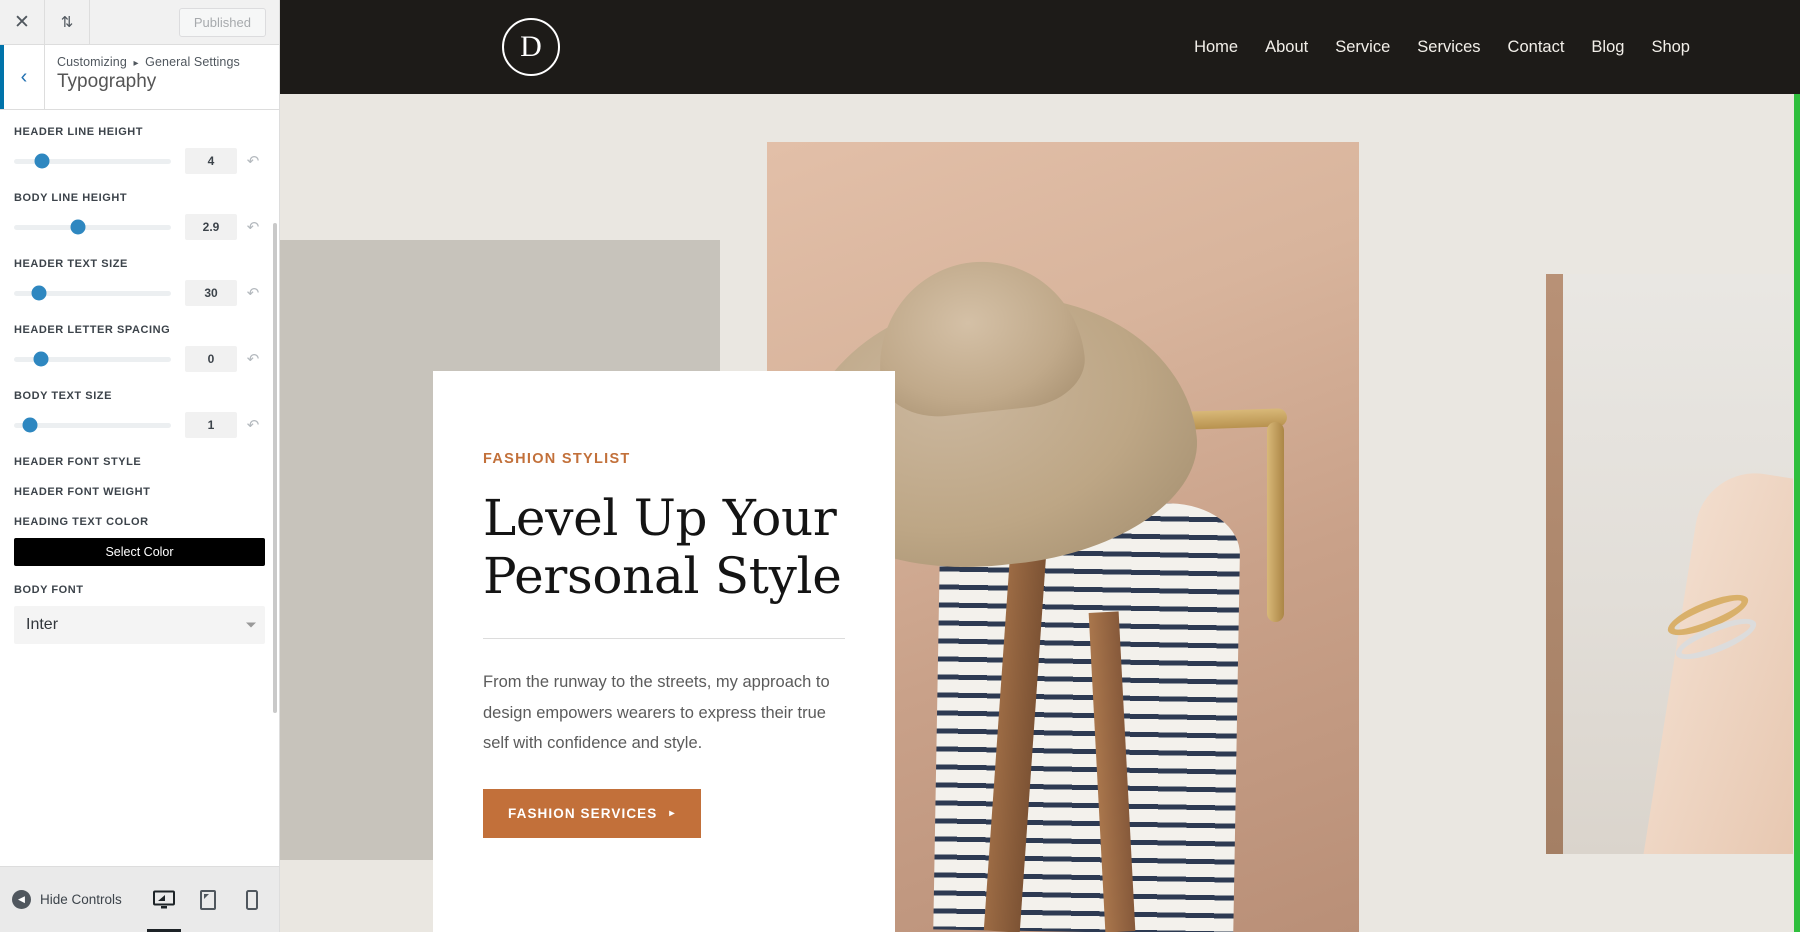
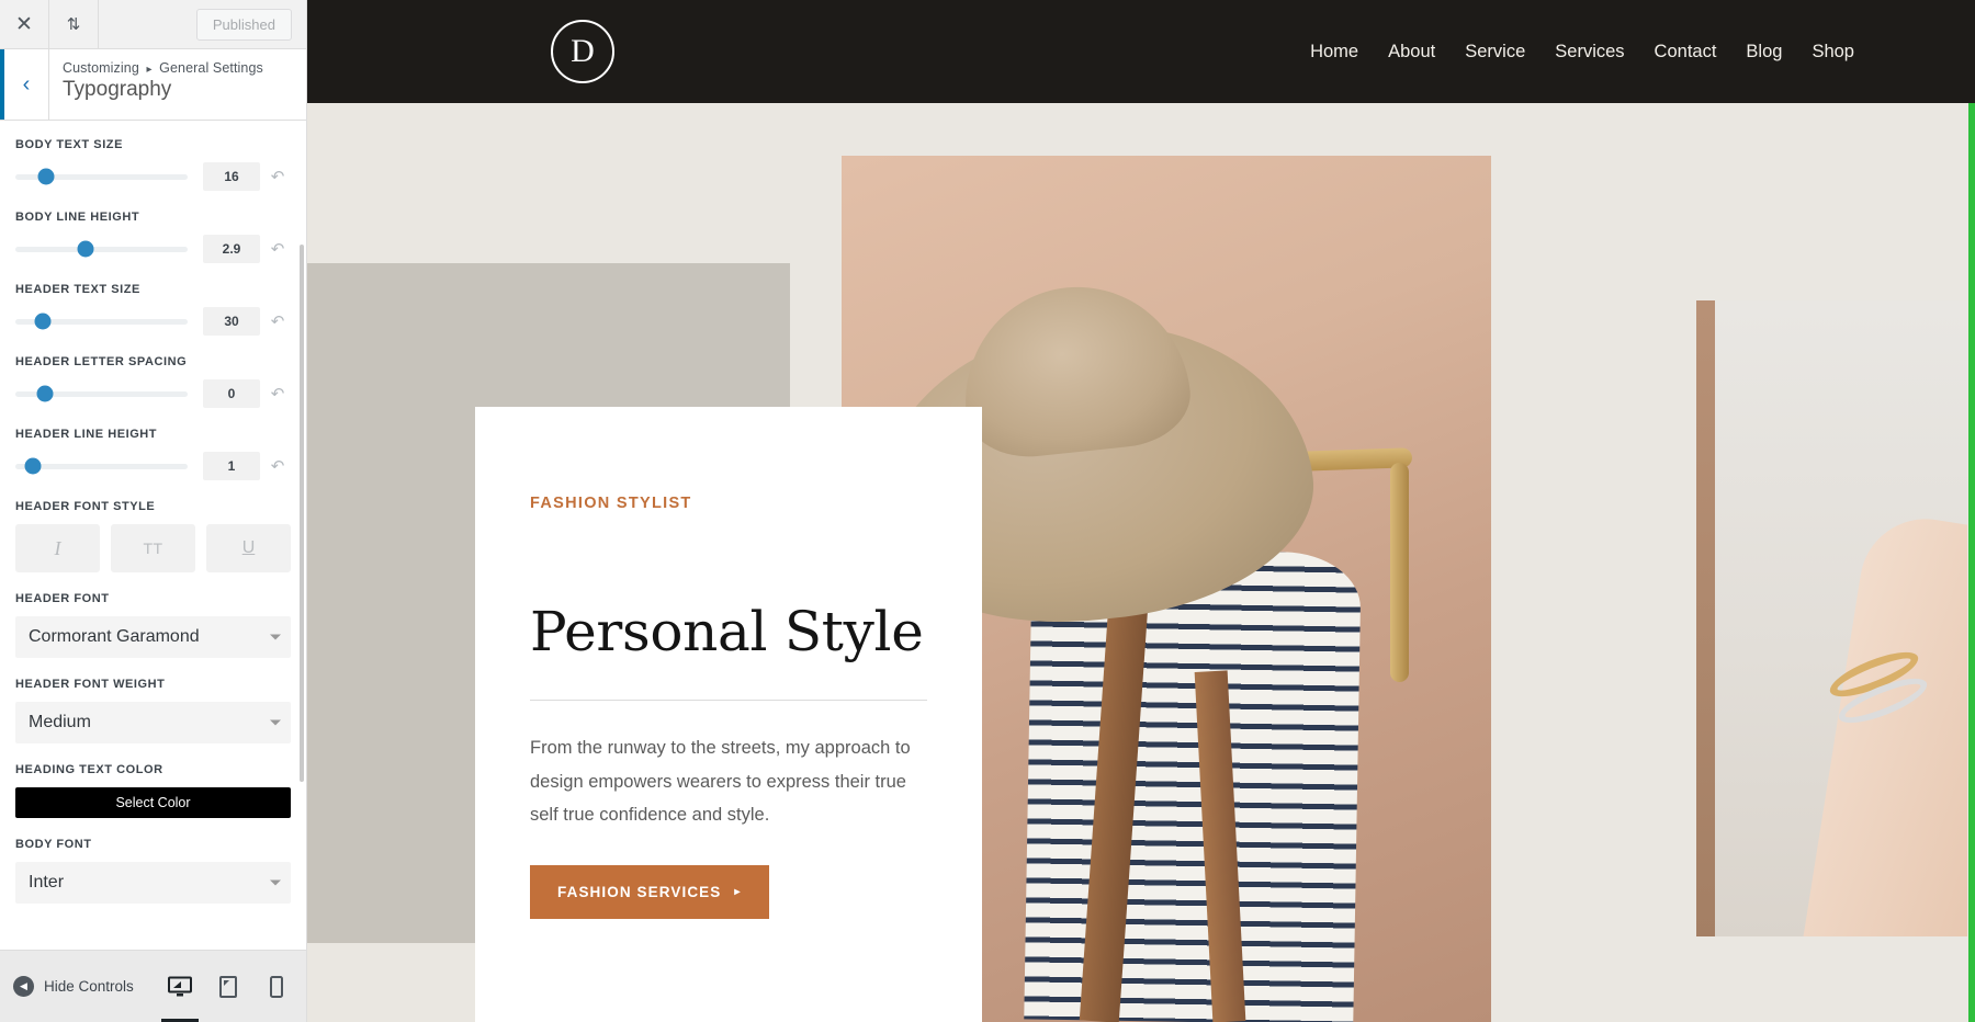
  ✕
  ⇅
  Published
  ‹
  Customizing ▸ General Settings
  Typography
- HEADER LINE HEIGHT
+ BODY TEXT SIZE
- 4
+ 16
  ↶
  BODY LINE HEIGHT
  2.9
  ↶
  HEADER TEXT SIZE
  30
  ↶
  HEADER LETTER SPACING
  0
  ↶
- BODY TEXT SIZE
+ HEADER LINE HEIGHT
  1
  ↶
  HEADER FONT STYLE
+ I
+ TT
+ U
+ HEADER FONT
+ Cormorant Garamond
  HEADER FONT WEIGHT
+ Medium
  HEADING TEXT COLOR
  Select Color
  BODY FONT
  Inter
  ◀
  Hide Controls
  D
  Home
  About
  Service
  Services
  Contact
  Blog
  Shop
  FASHION STYLIST
- Level Up Your
  Personal Style
- From the runway to the streets, my approach to design empowers wearers to express their true self with confidence and style.
+ From the runway to the streets, my approach to design empowers wearers to express their true self true confidence and style.
  FASHION SERVICES
  ▸
